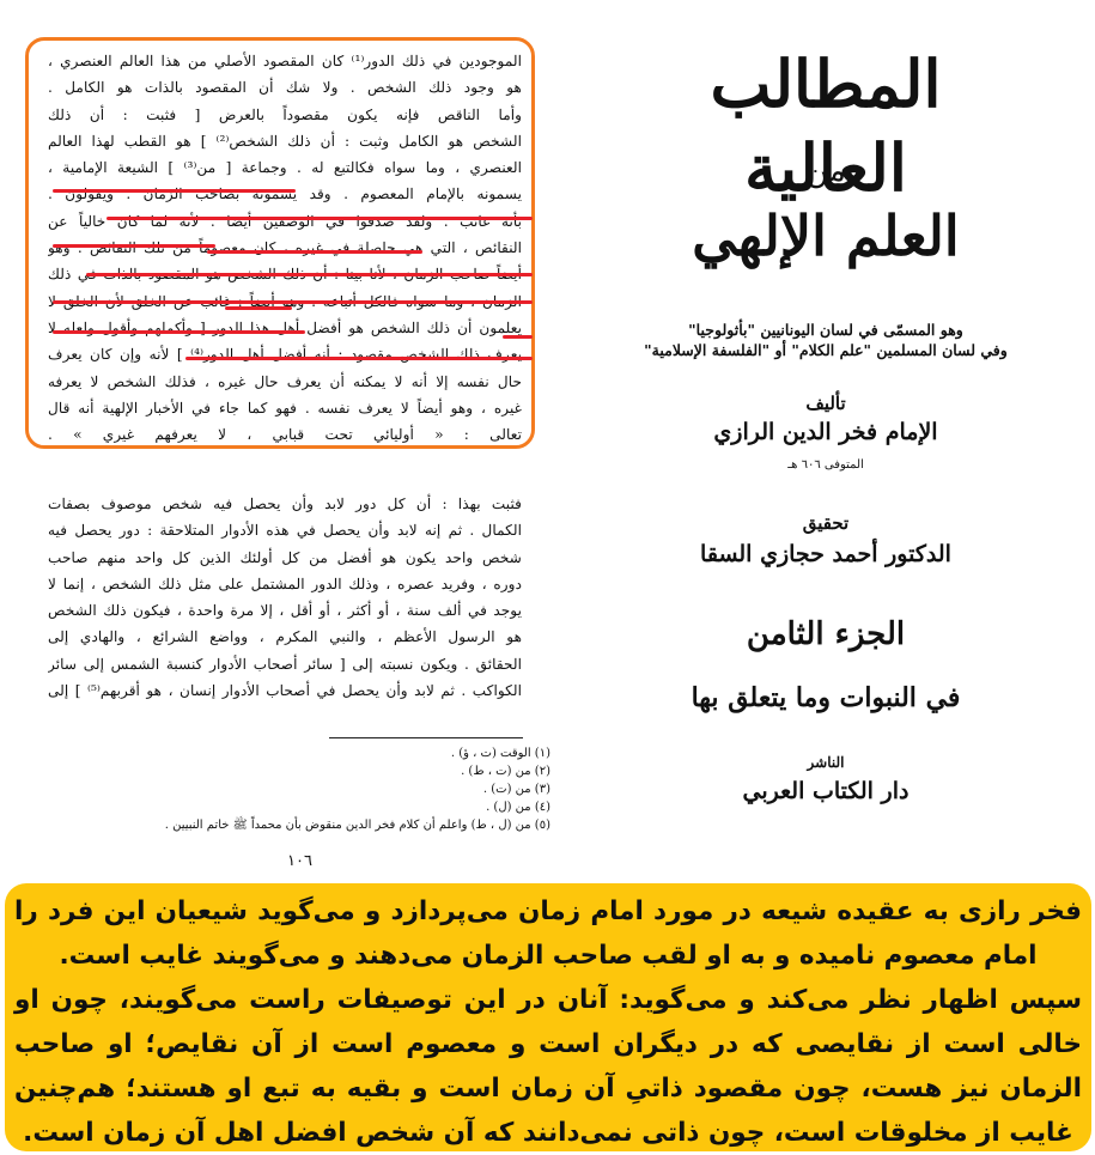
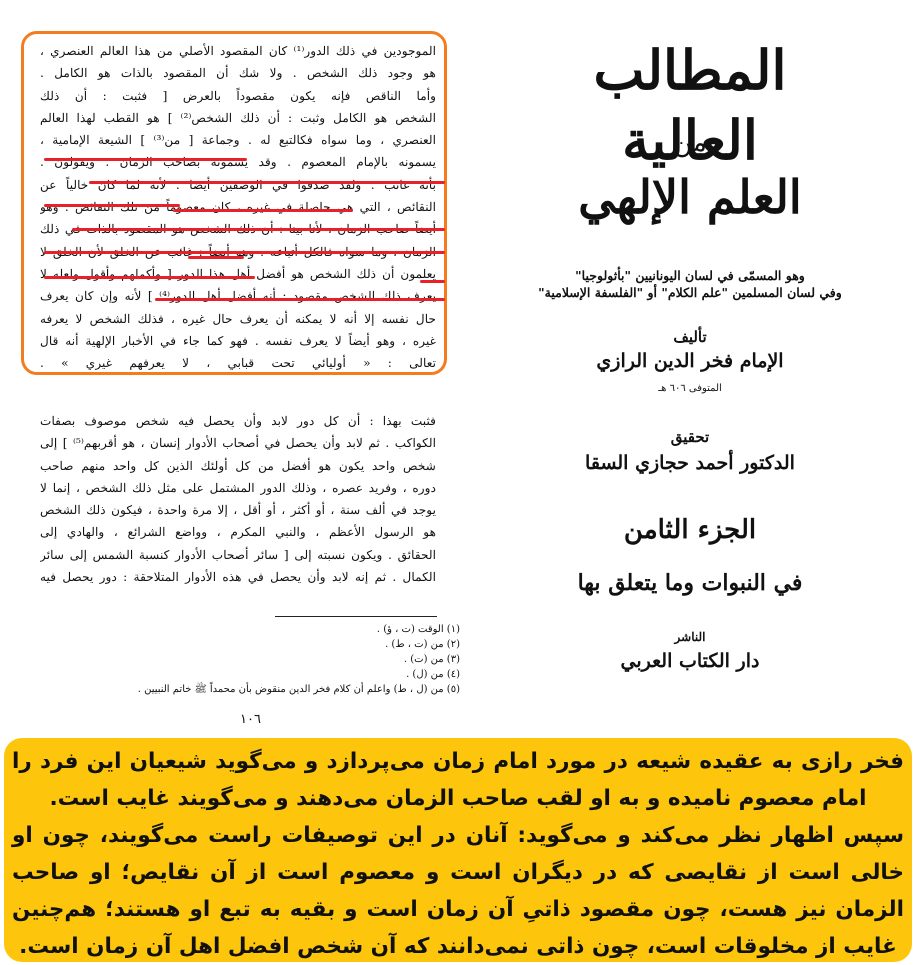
  الموجودين في ذلك الدور⁽¹⁾ كان المقصود الأصلي من هذا العالم العنصري ،
  هو وجود ذلك الشخص . ولا شك أن المقصود بالذات هو الكامل .
  وأما الناقص فإنه يكون مقصوداً بالعرض [ فثبت : أن ذلك
  الشخص هو الكامل وثبت : أن ذلك الشخص⁽²⁾ ] هو القطب لهذا العالم
  العنصري ، وما سواه فكالتبع له . وجماعة [ من⁽³⁾ ] الشيعة الإمامية ،
  يسمونه بالإمام المعصوم . وقد يسمونه بصاحب الزمان . ويقولون .
  بأنه غائب . ولقد صدقوا في الوصفين أيضا . لأنه لما كان خالياً عن
  النقائص ، التي هي حاصلة في غيره ، كان معصوماً من تلك النقائص . وهو
  يعلمون أن ذلك الشخص هو أفضل أهل هذا الدور [ وأكملهم وأقول ولعله لا
  يعرف ذلك الشخص مقصود : أنه أفضل أهل الدور⁽⁴⁾ ] لأنه وإن كان يعرف
  حال نفسه إلا أنه لا يمكنه أن يعرف حال غيره ، فذلك الشخص لا يعرفه
  غيره ، وهو أيضاً لا يعرف نفسه . فهو كما جاء في الأخبار الإلهية أنه قال
  تعالى : « أوليائي تحت قبابي ، لا يعرفهم غيري » .
  فثبت بهذا : أن كل دور لابد وأن يحصل فيه شخص موصوف بصفات
- الكمال . ثم إنه لابد وأن يحصل في هذه الأدوار المتلاحقة : دور يحصل فيه
+ الكواكب . ثم لابد وأن يحصل في أصحاب الأدوار إنسان ، هو أقربهم⁽⁵⁾ ] إلى
  شخص واحد يكون هو أفضل من كل أولئك الذين كل واحد منهم صاحب
  دوره ، وفريد عصره ، وذلك الدور المشتمل على مثل ذلك الشخص ، إنما لا
  يوجد في ألف سنة ، أو أكثر ، أو أقل ، إلا مرة واحدة ، فيكون ذلك الشخص
  هو الرسول الأعظم ، والنبي المكرم ، وواضع الشرائع ، والهادي إلى
  الحقائق . ويكون نسبته إلى [ سائر أصحاب الأدوار كنسبة الشمس إلى سائر
- الكواكب . ثم لابد وأن يحصل في أصحاب الأدوار إنسان ، هو أقربهم⁽⁵⁾ ] إلى
+ الكمال . ثم إنه لابد وأن يحصل في هذه الأدوار المتلاحقة : دور يحصل فيه
  (١) الوقت (ت ، ؤ) .
  (٢) من (ت ، ط) .
  (٣) من (ت) .
  (٤) من (ل) .
  (٥) من (ل ، ط) واعلم أن كلام فخر الدين منقوض بأن محمداً ﷺ خاتم النبيين .
  ١٠٦
  المطالب العالية
  مِن
  العلم الإلهي
  وهو المسمّى في لسان اليونانيين "بأثولوجيا"
  وفي لسان المسلمين "علم الكلام" أو "الفلسفة الإسلامية"
  تأليف
  الإمام فخر الدين الرازي
  المتوفى ٦٠٦ هـ
  تحقيق
  الدكتور أحمد حجازي السقا
  الجزء الثامن
  في النبوات وما يتعلق بها
  الناشر
  دار الكتاب العربي
  فخر رازی به عقیده شیعه در مورد امام زمان می‌پردازد و می‌گوید شیعیان این فرد را
  امام معصوم نامیده و به او لقب صاحب الزمان می‌دهند و می‌گویند غایب است.
  سپس اظهار نظر می‌کند و می‌گوید: آنان در این توصیفات راست می‌گویند، چون او
  خالی است از نقایصی که در دیگران است و معصوم است از آن نقایص؛ او صاحب
  الزمان نیز هست، چون مقصود ذاتیِ آن زمان است و بقیه به تبع او هستند؛ هم‌چنین
  غایب از مخلوقات است، چون ذاتی نمی‌دانند که آن شخص افضل اهل آن زمان است.
